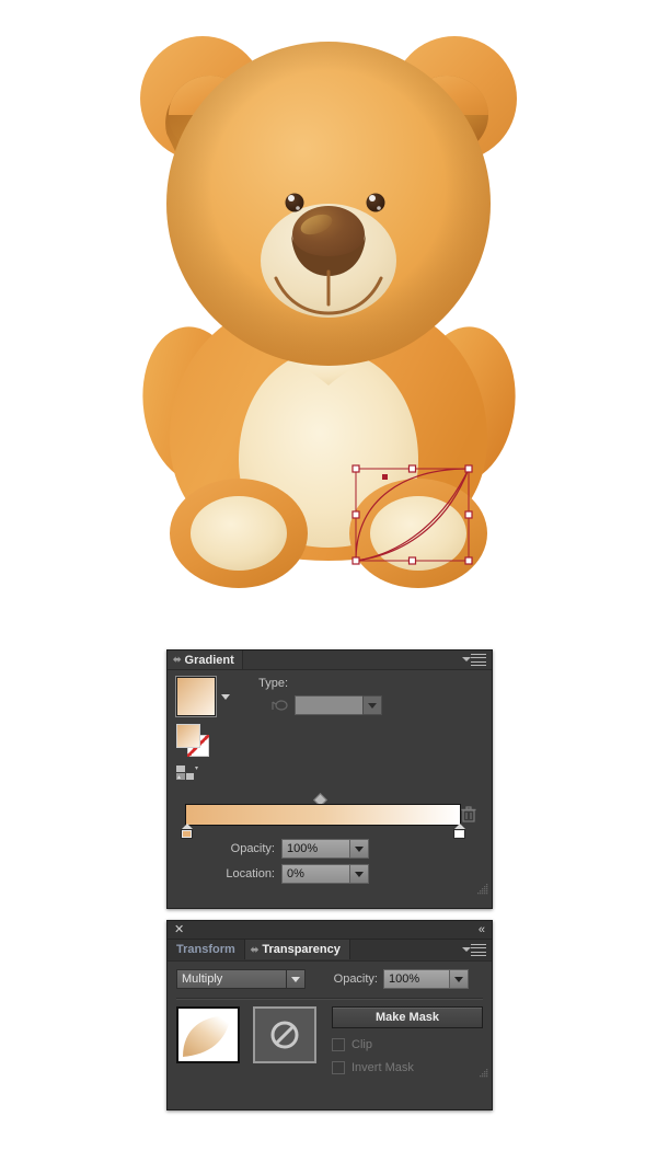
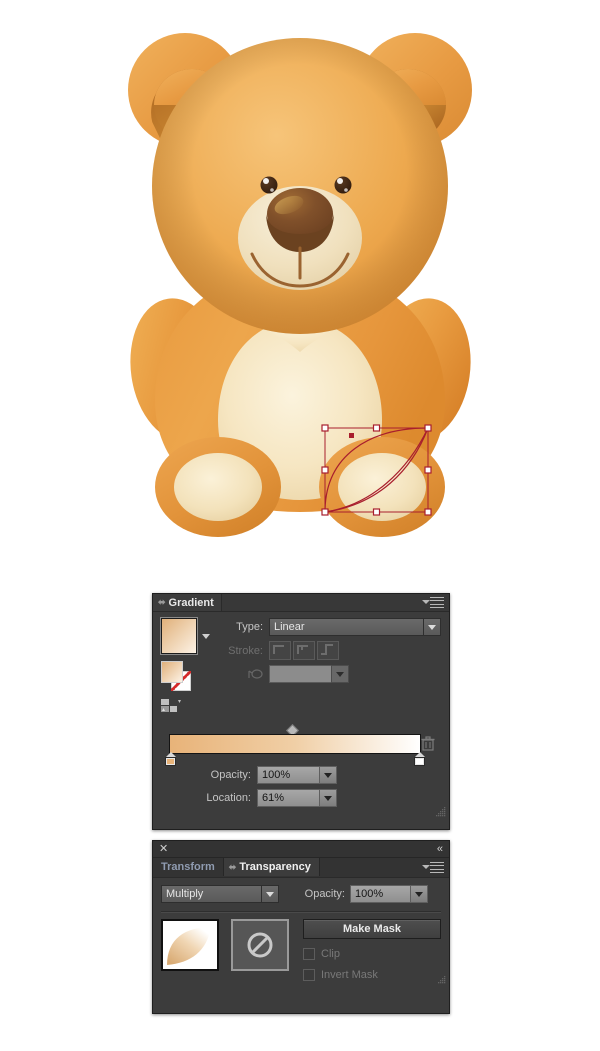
  ⬌
  Gradient
  Type:
+ Linear
+ Stroke:
  Opacity:
  100%
  Location:
- 0%
+ 61%
  ✕
  «
  Transform
  ⬌
  Transparency
  Multiply
  Opacity:
  100%
  Make Mask
  Clip
  Invert Mask
